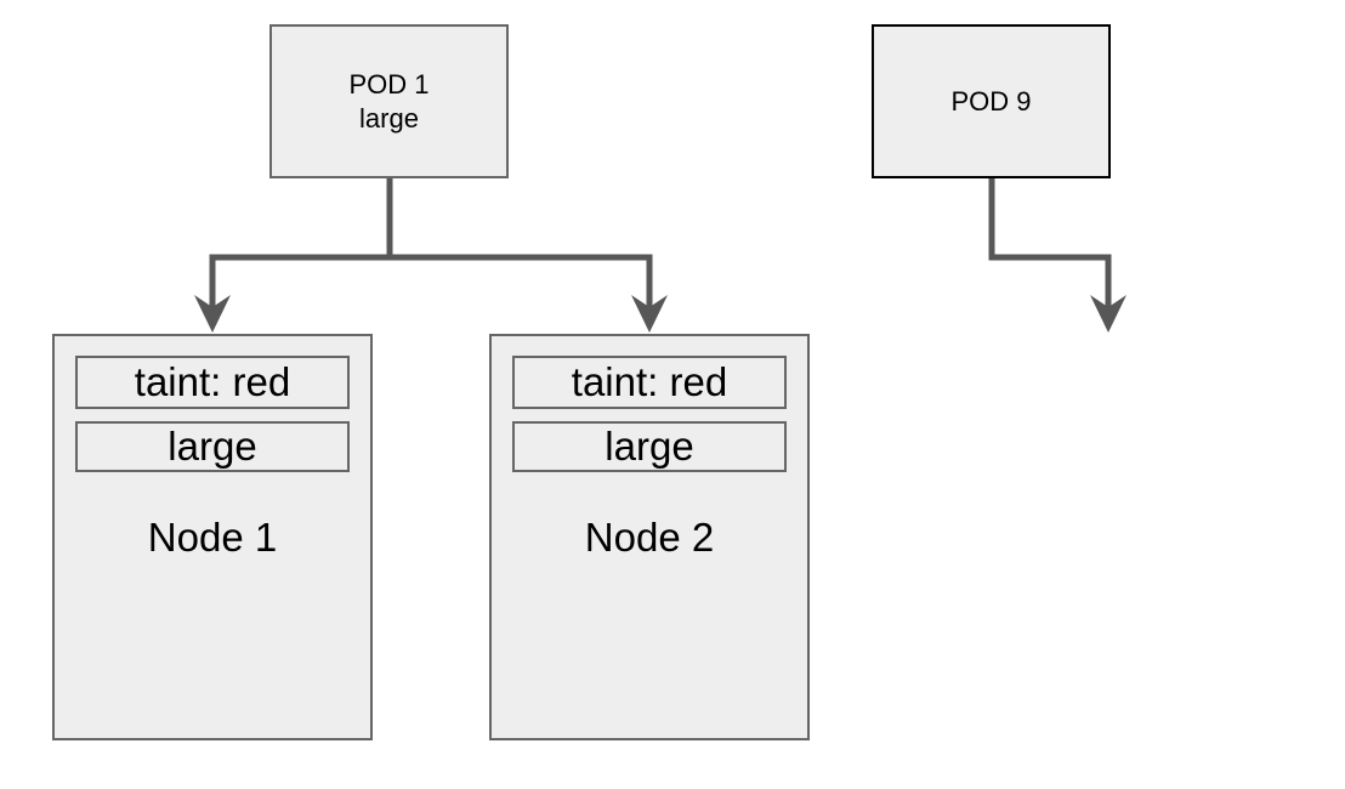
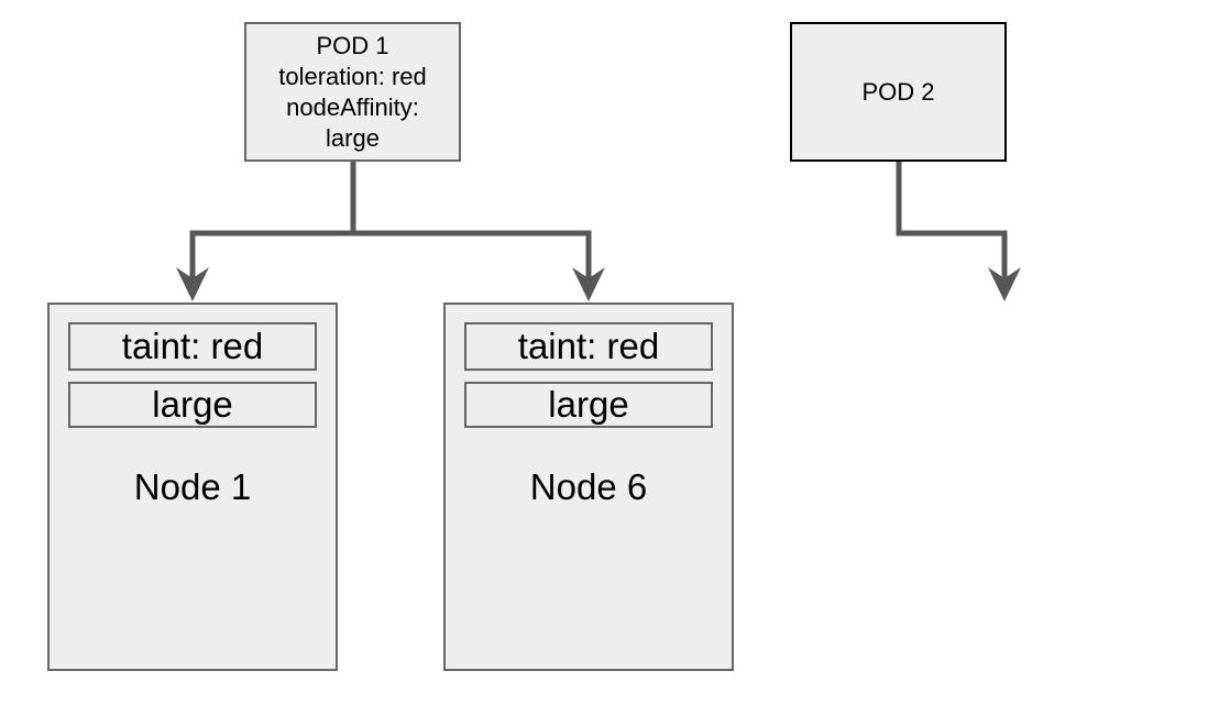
  POD 1
+ toleration: red
+ nodeAffinity:
  large
- POD 9
+ POD 2
  taint: red
  large
  Node 1
  taint: red
  large
- Node 2
+ Node 6
